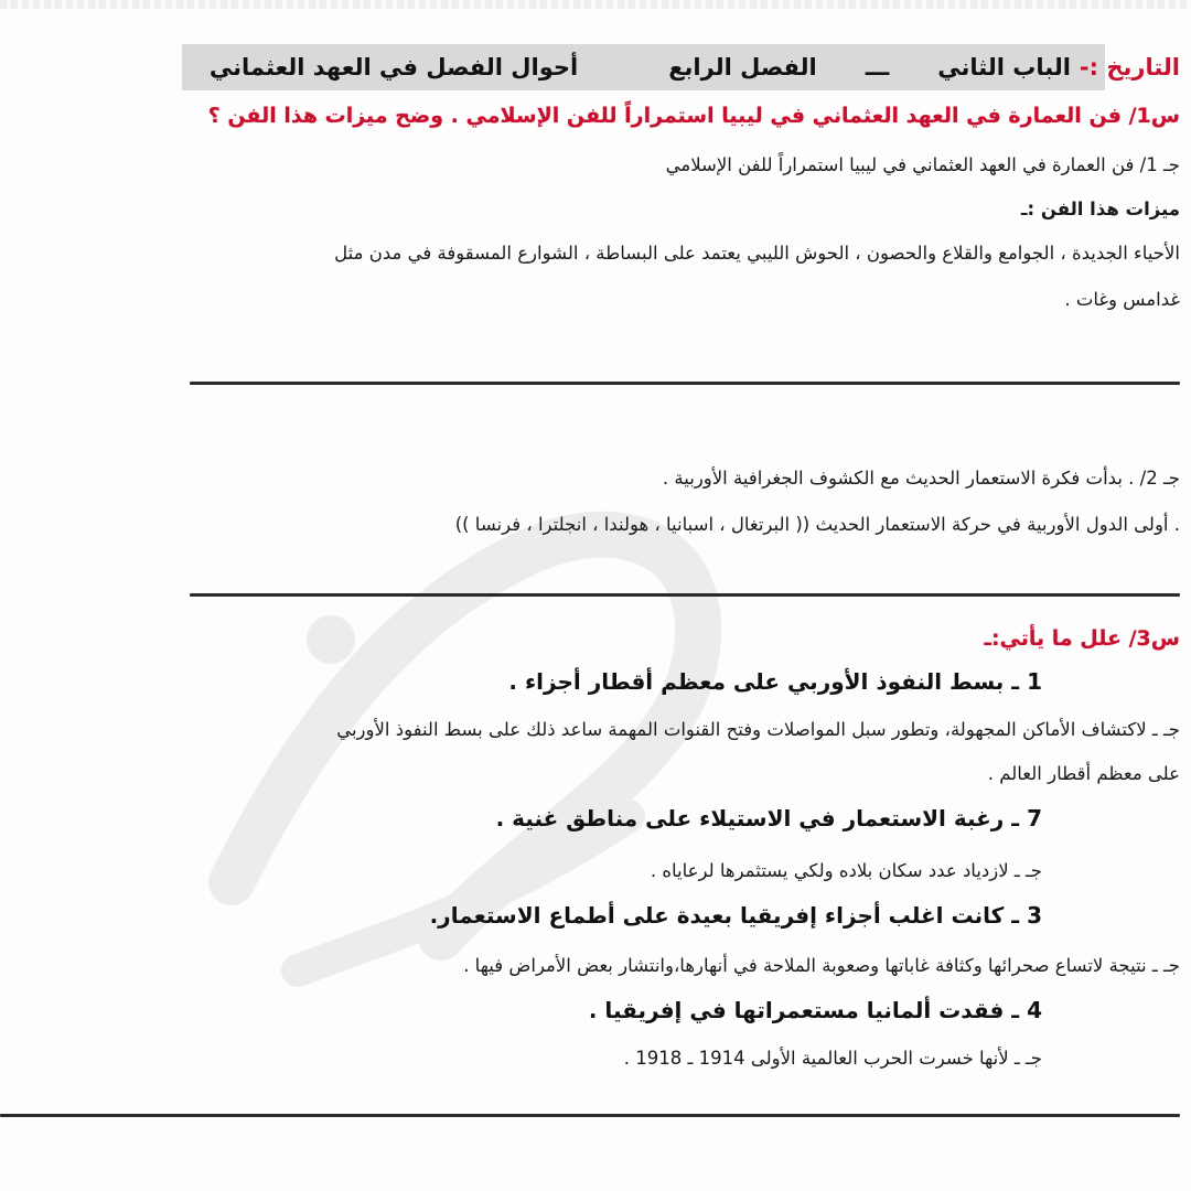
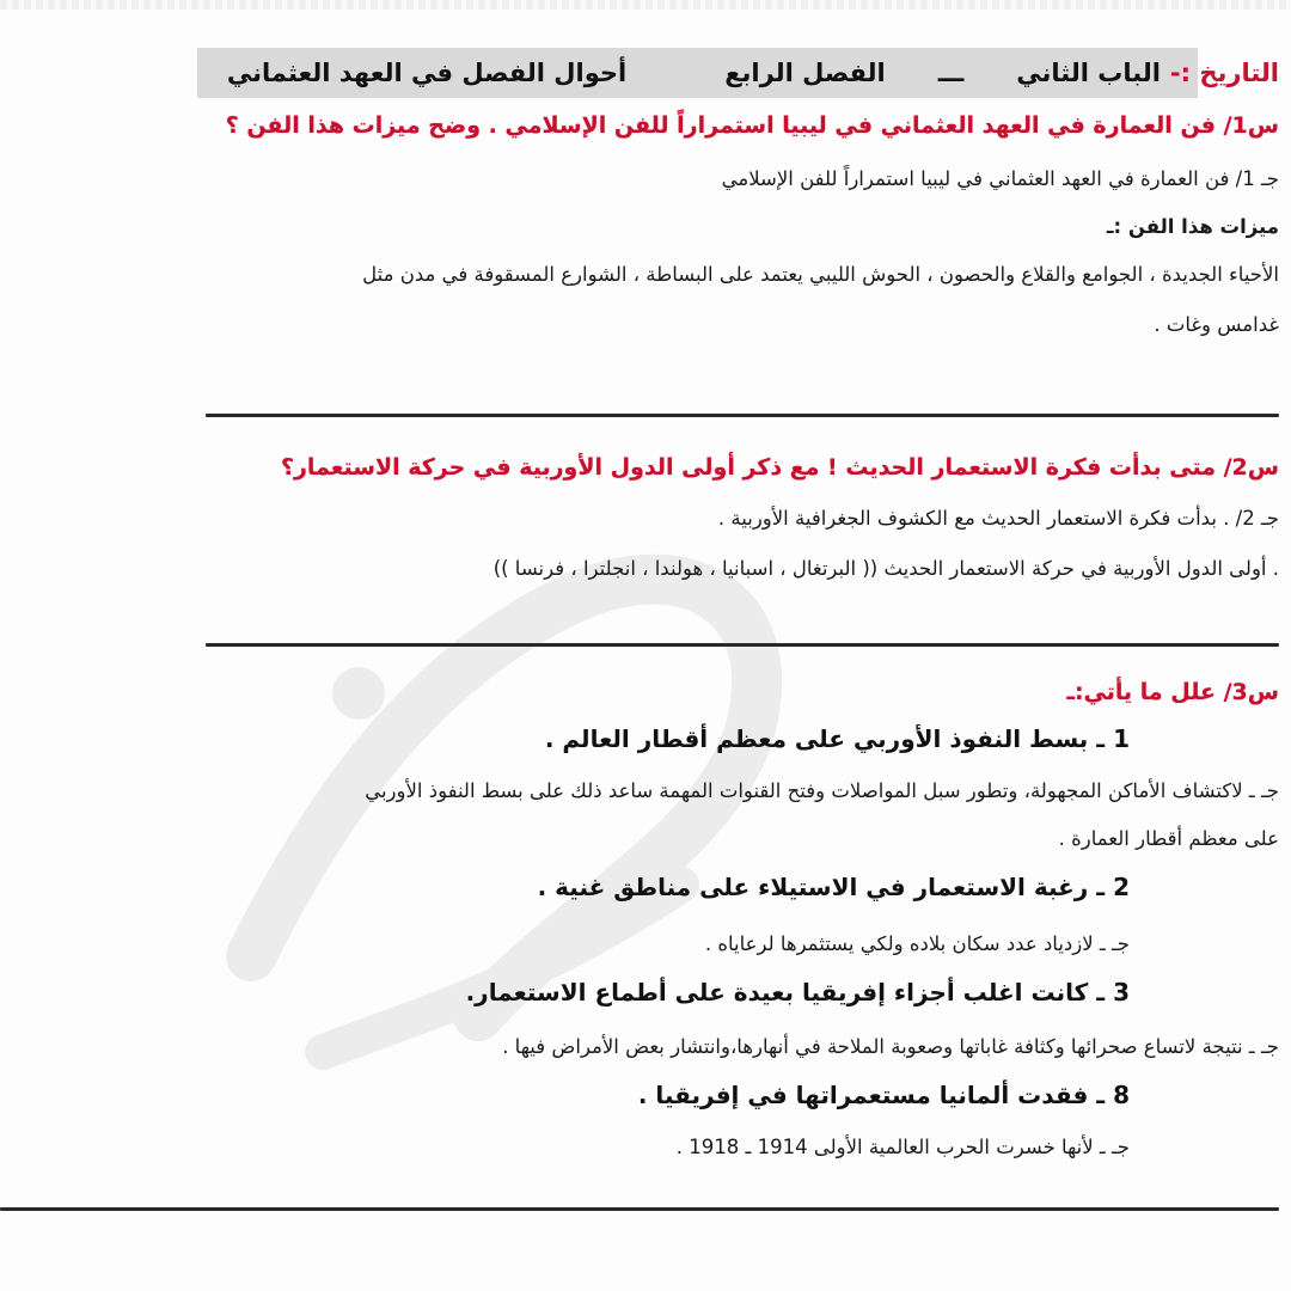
  التاريخ :-
  الباب الثاني
  ـــ
  الفصل الرابع
  أحوال الفصل في العهد العثماني
  س1/ فن العمارة في العهد العثماني في ليبيا استمراراً للفن الإسلامي . وضح ميزات هذا الفن ؟
  جـ 1/ فن العمارة في العهد العثماني في ليبيا استمراراً للفن الإسلامي
  ميزات هذا الفن :ـ
  الأحياء الجديدة ، الجوامع والقلاع والحصون ، الحوش الليبي يعتمد على البساطة ، الشوارع المسقوفة في مدن مثل
  غدامس وغات .
+ س2/ متى بدأت فكرة الاستعمار الحديث ! مع ذكر أولى الدول الأوربية في حركة الاستعمار؟
  جـ 2/ . بدأت فكرة الاستعمار الحديث مع الكشوف الجغرافية الأوربية .
  . أولى الدول الأوربية في حركة الاستعمار الحديث (( البرتغال ، اسبانيا ، هولندا ، انجلترا ، فرنسا ))
  س3/ علل ما يأتي:ـ
- 1 ـ بسط النفوذ الأوربي على معظم أقطار أجزاء .
+ 1 ـ بسط النفوذ الأوربي على معظم أقطار العالم .
  جـ ـ لاكتشاف الأماكن المجهولة، وتطور سبل المواصلات وفتح القنوات المهمة ساعد ذلك على بسط النفوذ الأوربي
- على معظم أقطار العالم .
+ على معظم أقطار العمارة .
- 7 ـ رغبة الاستعمار في الاستيلاء على مناطق غنية .
+ 2 ـ رغبة الاستعمار في الاستيلاء على مناطق غنية .
  جـ ـ لازدياد عدد سكان بلاده ولكي يستثمرها لرعاياه .
  3 ـ كانت اغلب أجزاء إفريقيا بعيدة على أطماع الاستعمار.
  جـ ـ نتيجة لاتساع صحرائها وكثافة غاباتها وصعوبة الملاحة في أنهارها،وانتشار بعض الأمراض فيها .
- 4 ـ فقدت ألمانيا مستعمراتها في إفريقيا .
+ 8 ـ فقدت ألمانيا مستعمراتها في إفريقيا .
  جـ ـ لأنها خسرت الحرب العالمية الأولى 1914 ـ 1918 .
